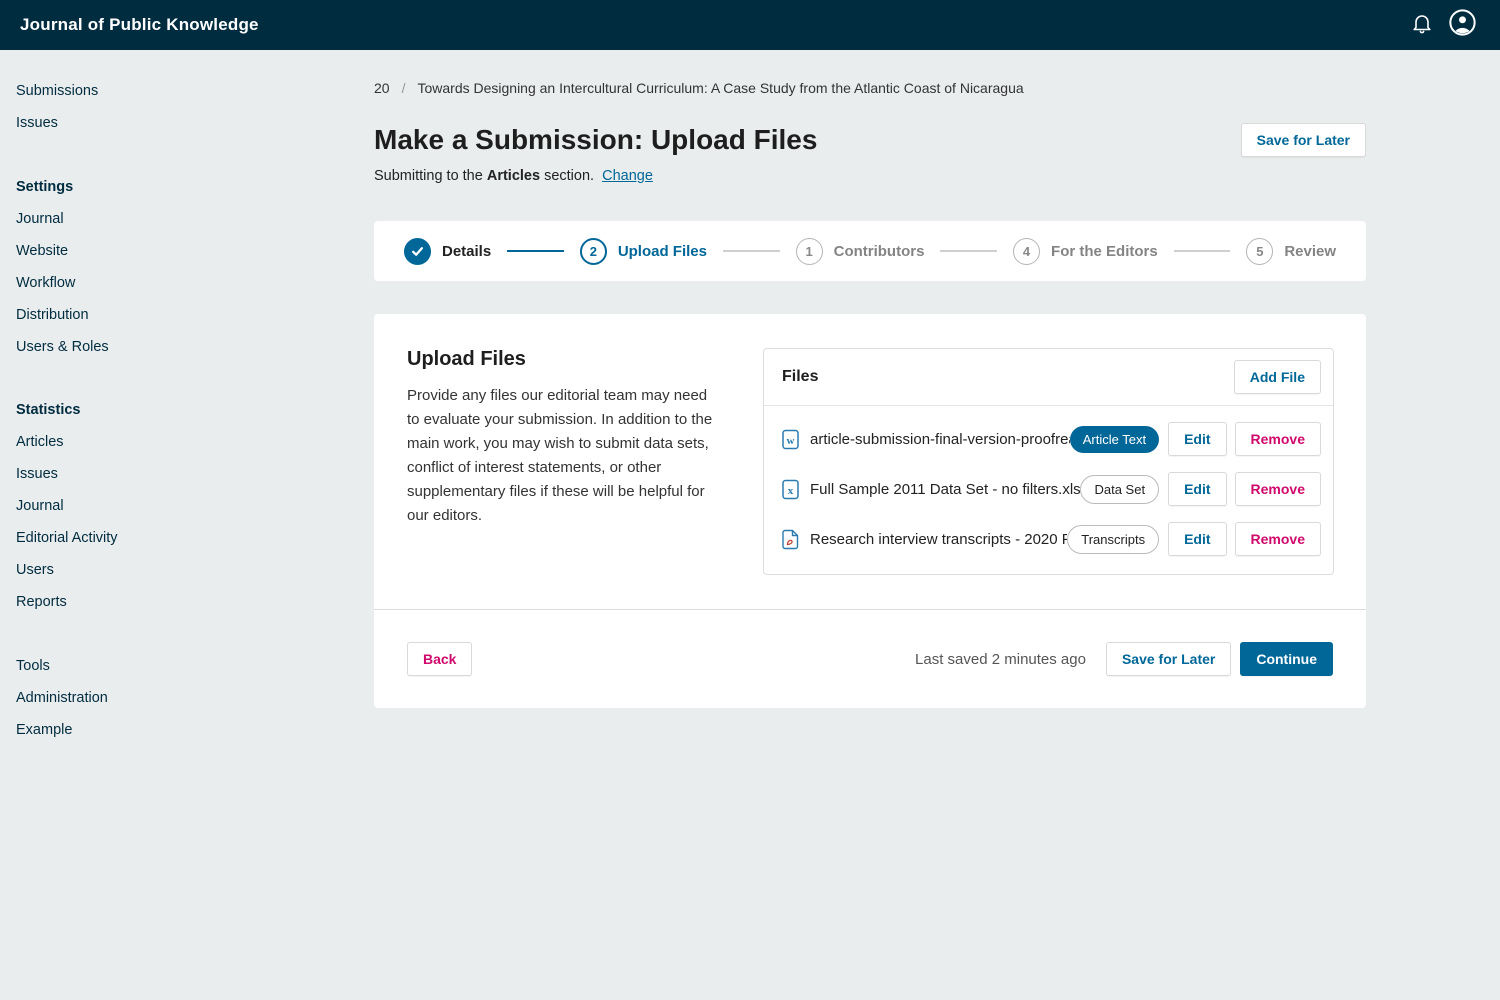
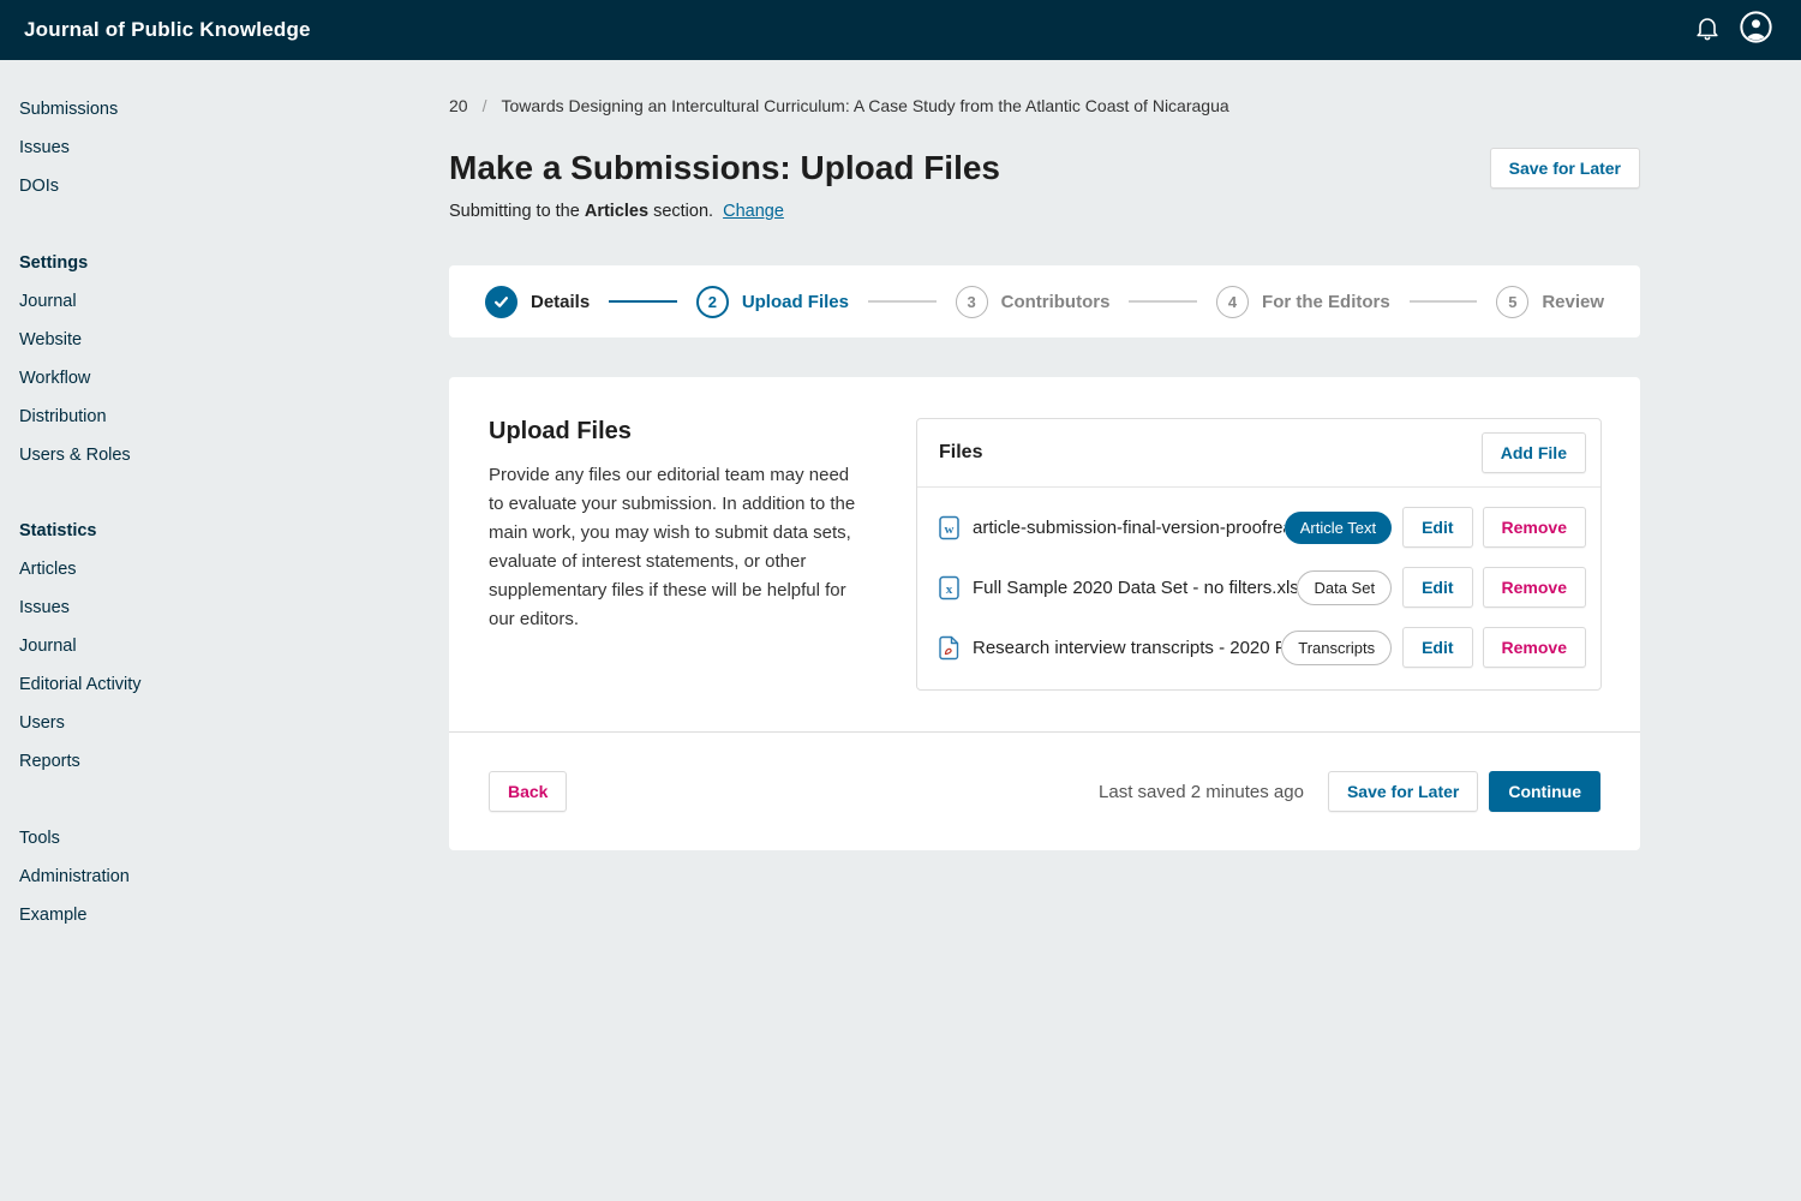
  Journal of Public Knowledge
  Submissions
  Issues
+ DOIs
  Settings
  Journal
  Website
  Workflow
  Distribution
  Users & Roles
  Statistics
  Articles
  Issues
  Journal
  Editorial Activity
  Users
  Reports
  Tools
  Administration
  Example
  20
  /
  Towards Designing an Intercultural Curriculum: A Case Study from the Atlantic Coast of Nicaragua
- Make a Submission: Upload Files
+ Make a Submissions: Upload Files
  Save for Later
  Submitting to the Articles section. Change
  Details
  2
  Upload Files
- 1
+ 3
  Contributors
  4
  For the Editors
  5
  Review
  Upload Files
- Provide any files our editorial team may need to evaluate your submission. In addition to the main work, you may wish to submit data sets, conflict of interest statements, or other supplementary files if these will be helpful for our editors.
+ Provide any files our editorial team may need to evaluate your submission. In addition to the main work, you may wish to submit data sets, evaluate of interest statements, or other supplementary files if these will be helpful for our editors.
  Files
  Add File
  w
  article-submission-final-version-proofre
  Article Text
  Edit
  Remove
  x
- Full Sample 2011 Data Set - no filters.xls
+ Full Sample 2020 Data Set - no filters.xls
  Data Set
  Edit
  Remove
  Research interview transcripts - 2020
  Transcripts
  Edit
  Remove
  Back
  Last saved 2 minutes ago
  Save for Later
  Continue
